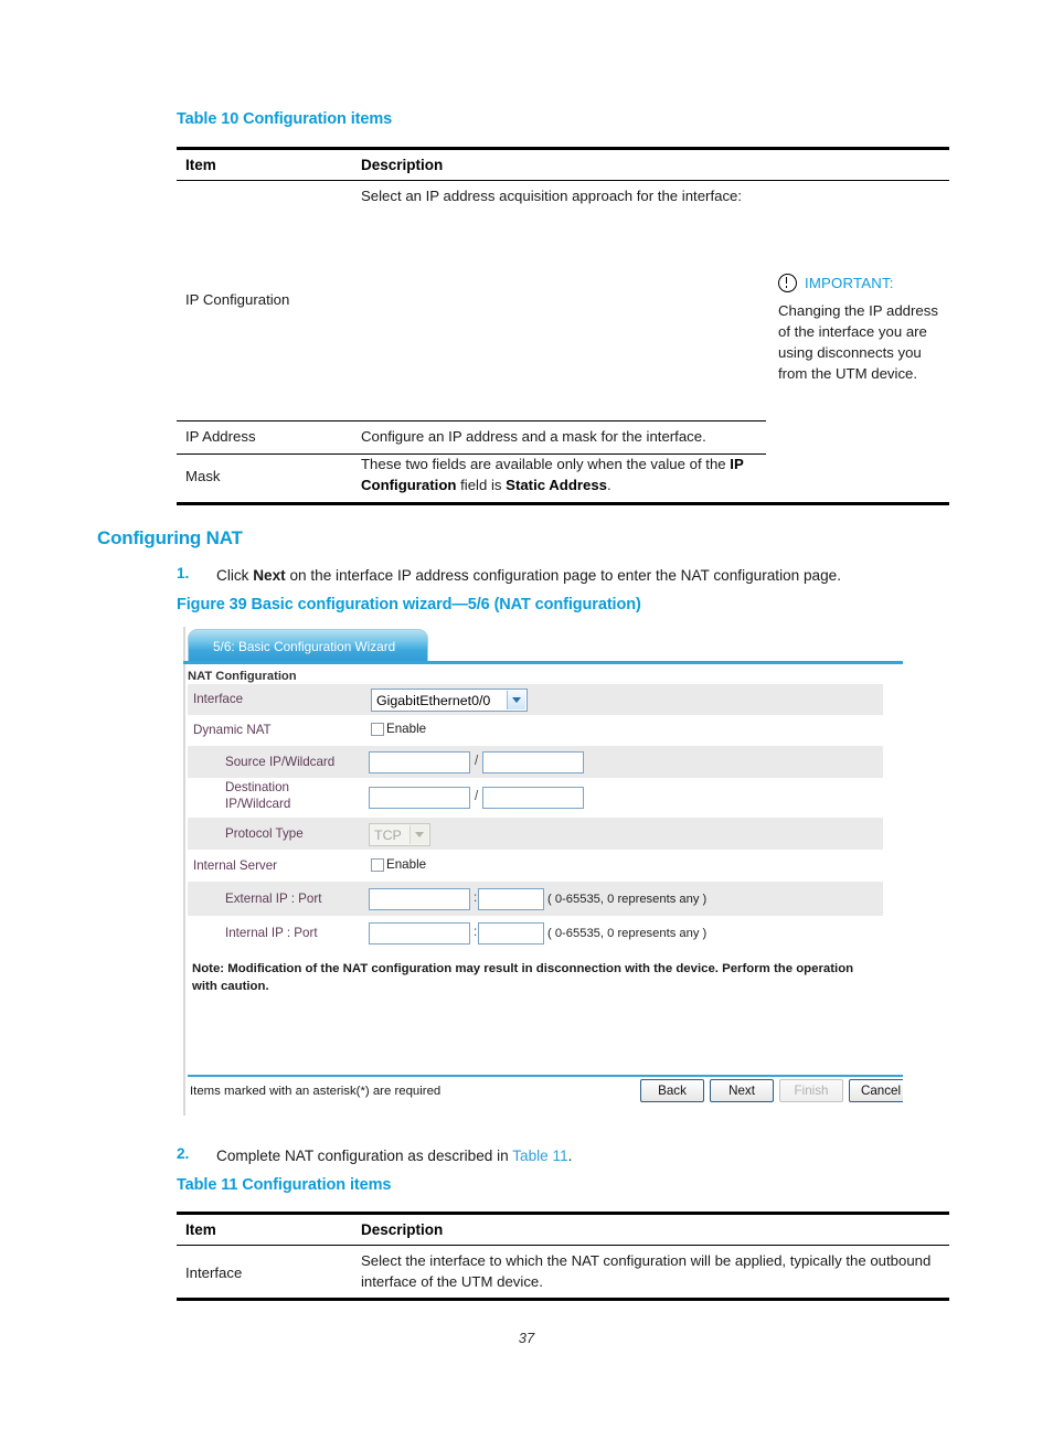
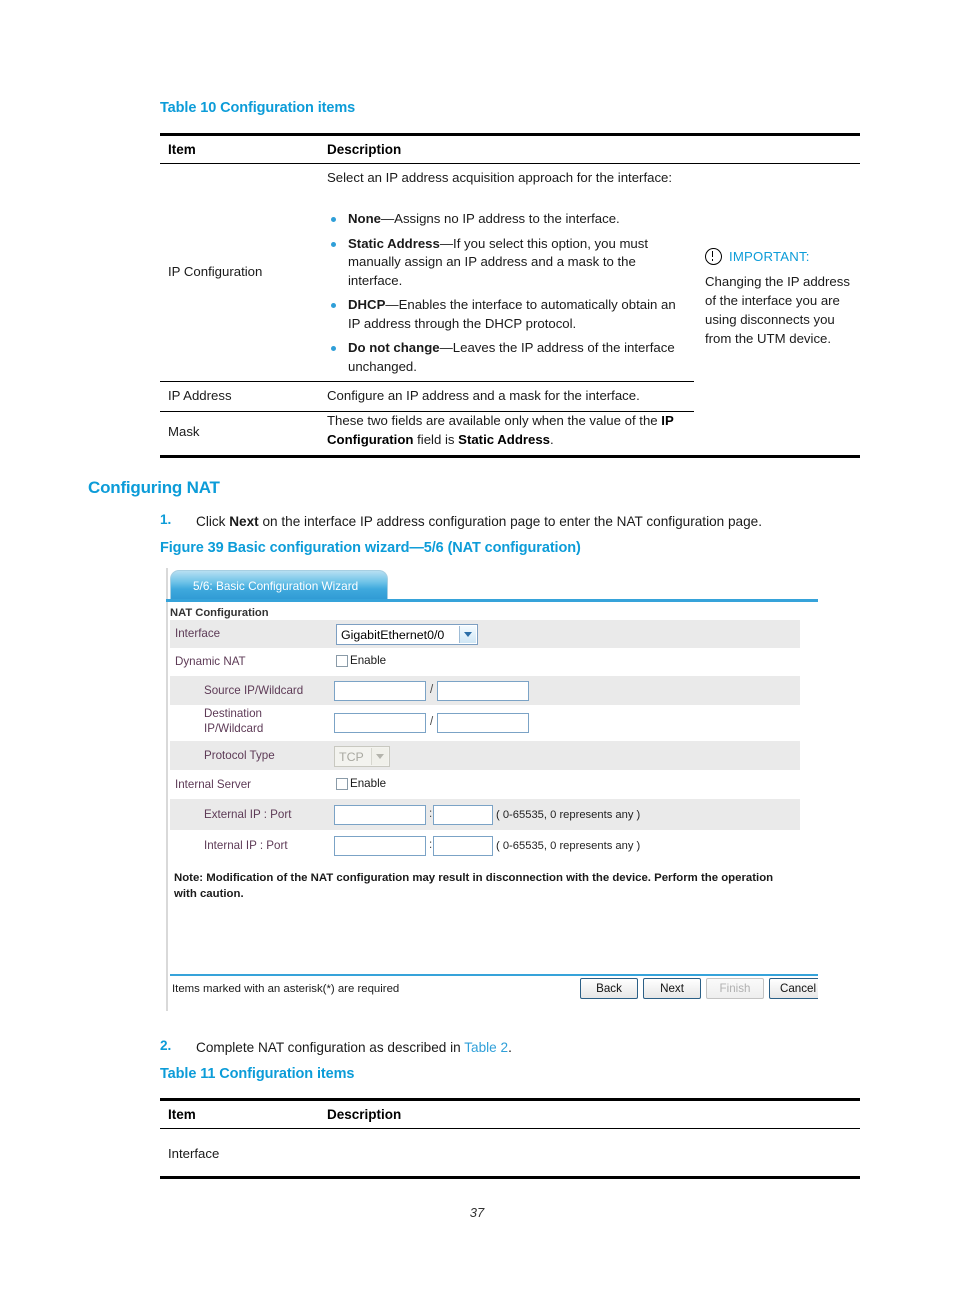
  Table 10 Configuration items
  Item
  Description
  IP Configuration
  Select an IP address acquisition approach for the interface:
+ None—Assigns no IP address to the interface.
+ Static Address—If you select this option, you must manually assign an IP address and a mask to the interface.
+ DHCP—Enables the interface to automatically obtain an IP address through the DHCP protocol.
+ Do not change—Leaves the IP address of the interface unchanged.
  IP Address
  Configure an IP address and a mask for the interface.
  Mask
  These two fields are available only when the value of the IP Configuration field is Static Address.
  IMPORTANT:
  Changing the IP address of the interface you are using disconnects you from the UTM device.
  Configuring NAT
  1.
  Click Next on the interface IP address configuration page to enter the NAT configuration page.
  Figure 39 Basic configuration wizard—5/6 (NAT configuration)
  5/6: Basic Configuration Wizard
  NAT Configuration
  Interface
  GigabitEthernet0/0
  Dynamic NAT
  Enable
  Source IP/Wildcard
  /
  Destination
  IP/Wildcard
  /
  Protocol Type
  TCP
  Internal Server
  Enable
  External IP : Port
  :
  ( 0-65535, 0 represents any )
  Internal IP : Port
  :
  ( 0-65535, 0 represents any )
  Note: Modification of the NAT configuration may result in disconnection with the device. Perform the operation with caution.
  Items marked with an asterisk(*) are required
  Back
  Next
  Finish
  Cancel
  2.
- Complete NAT configuration as described in Table 11.
+ Complete NAT configuration as described in Table 2.
  Table 11 Configuration items
  Item
  Description
  Interface
- Select the interface to which the NAT configuration will be applied, typically the outbound interface of the UTM device.
  37
